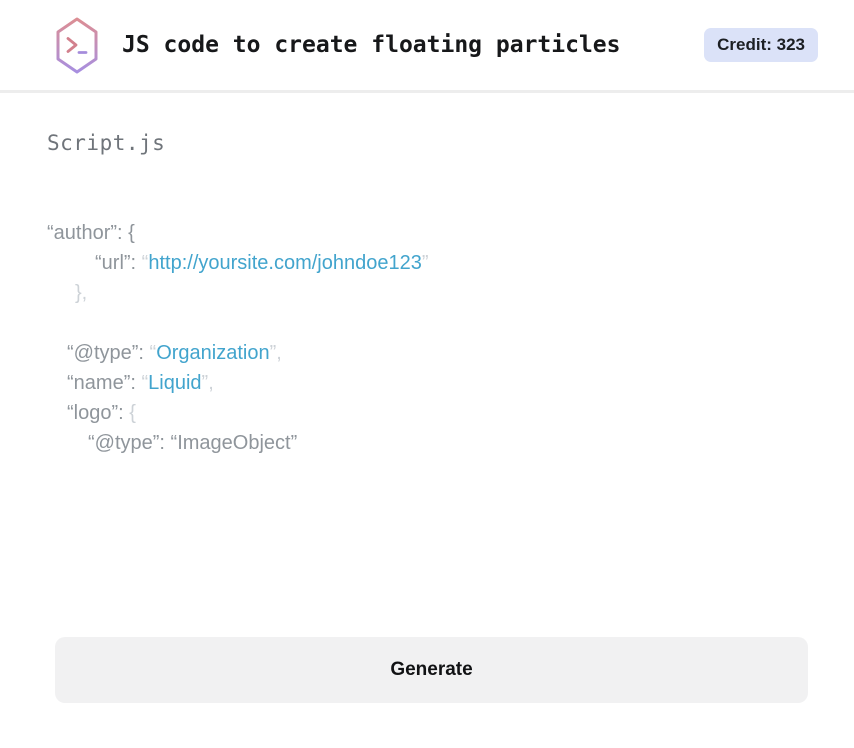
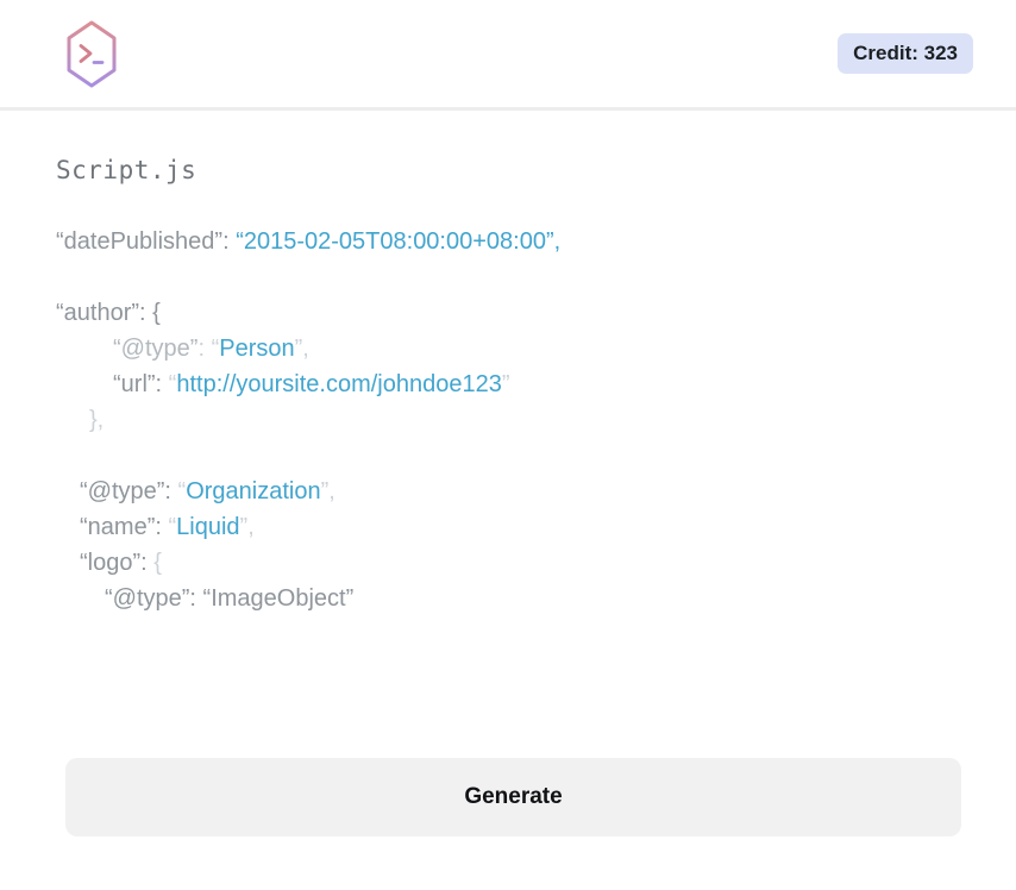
- JS code to create floating particles
  Credit: 323
  Script.js
+ “datePublished”: “2015-02-05T08:00:00+08:00”,
  “author”: {
+ “@type”: “Person”,
  “url”: “http://yoursite.com/johndoe123”
  },
  “@type”: “Organization”,
  “name”: “Liquid”,
  “logo”: {
  “@type”: “ImageObject”
  Generate
